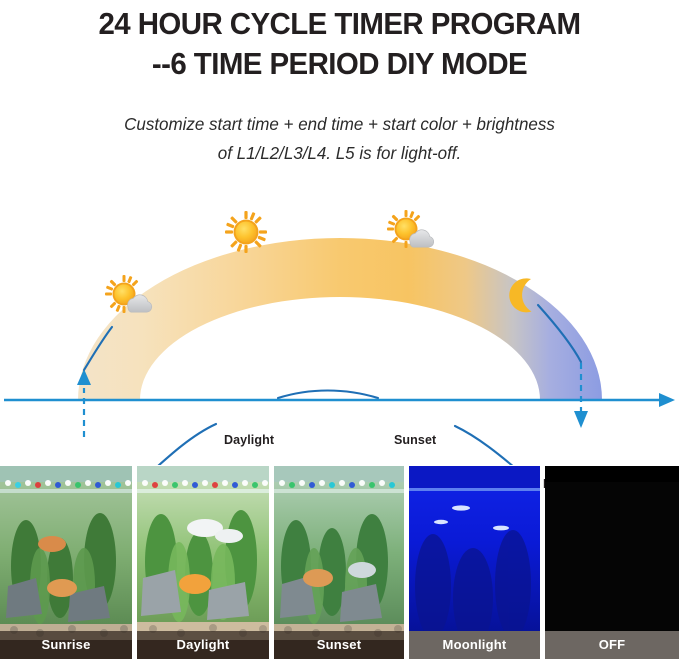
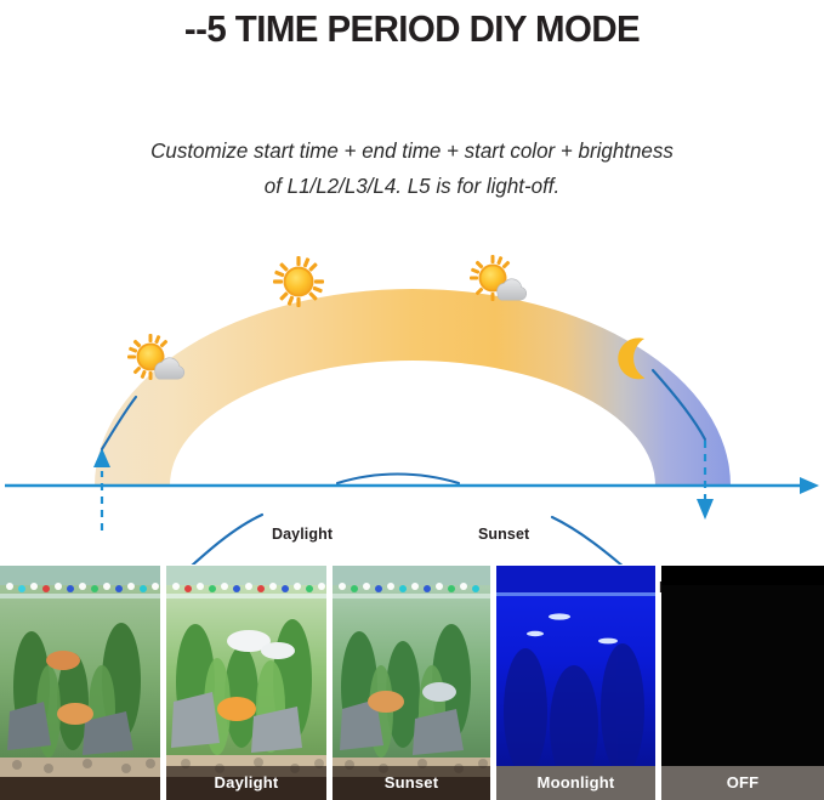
- 24 HOUR CYCLE TIMER PROGRAM
- --6 TIME PERIOD DIY MODE
+ --5 TIME PERIOD DIY MODE
  Customize start time + end time + start color + brightness
  of L1/L2/L3/L4. L5 is for light-off.
  Daylight
  Sunset
- Sunrise
  Daylight
  Sunset
  Moonlight
  OFF
